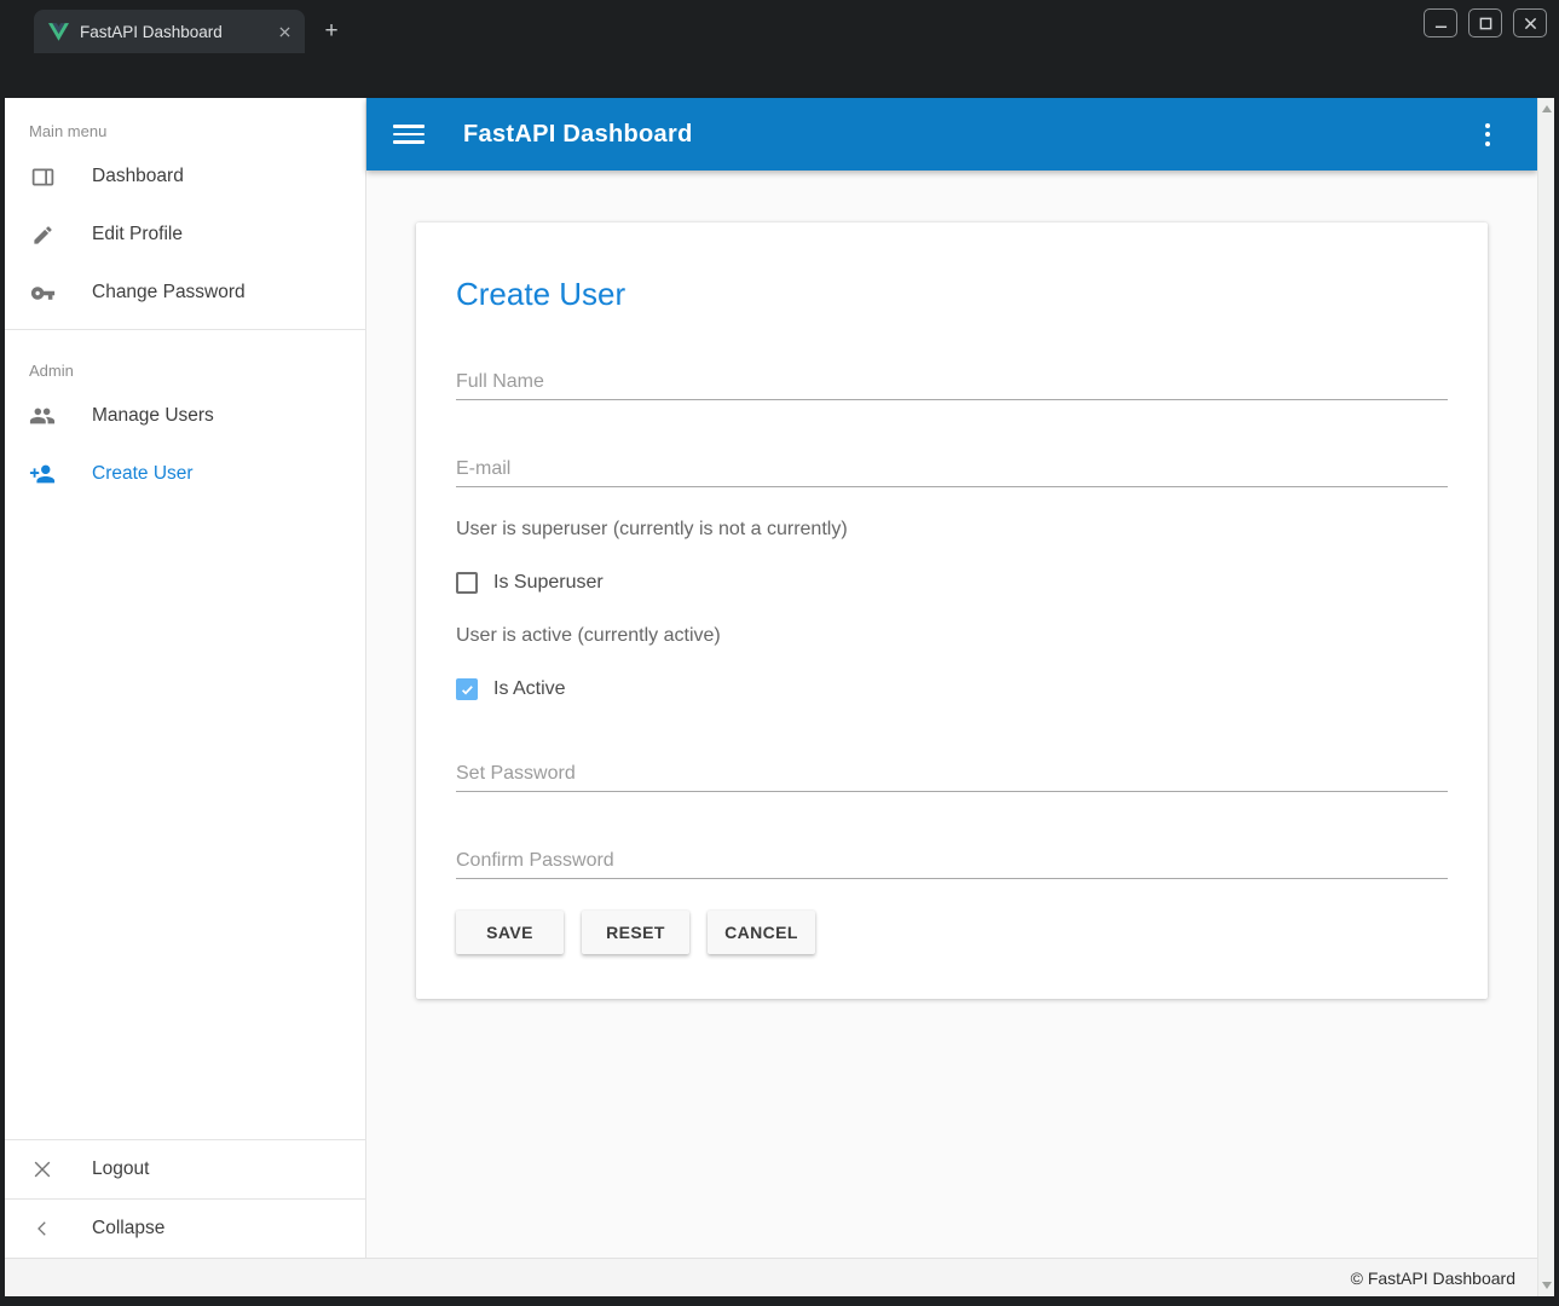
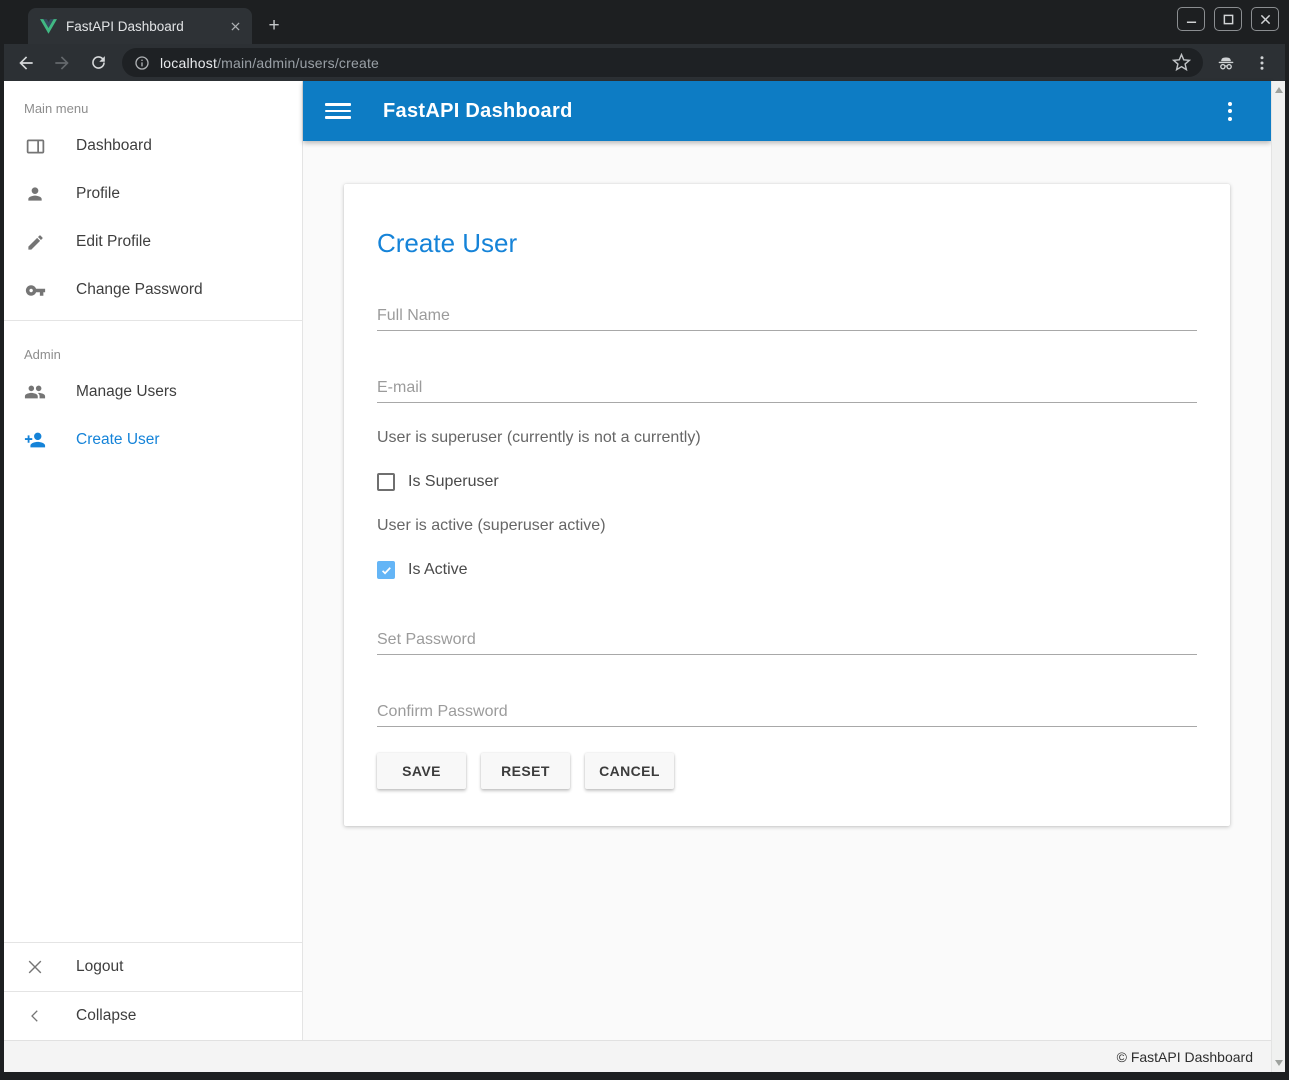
  FastAPI Dashboard
  +
+ localhost/main/admin/users/create
  Main menu
  Dashboard
+ Profile
  Edit Profile
  Change Password
  Admin
  Manage Users
  Create User
  Logout
  Collapse
  FastAPI Dashboard
  Create User
  Full Name
  E-mail
  User is superuser (currently is not a currently)
  Is Superuser
- User is active (currently active)
+ User is active (superuser active)
  Is Active
  Set Password
  Confirm Password
  SAVE
  RESET
  CANCEL
  © FastAPI Dashboard
